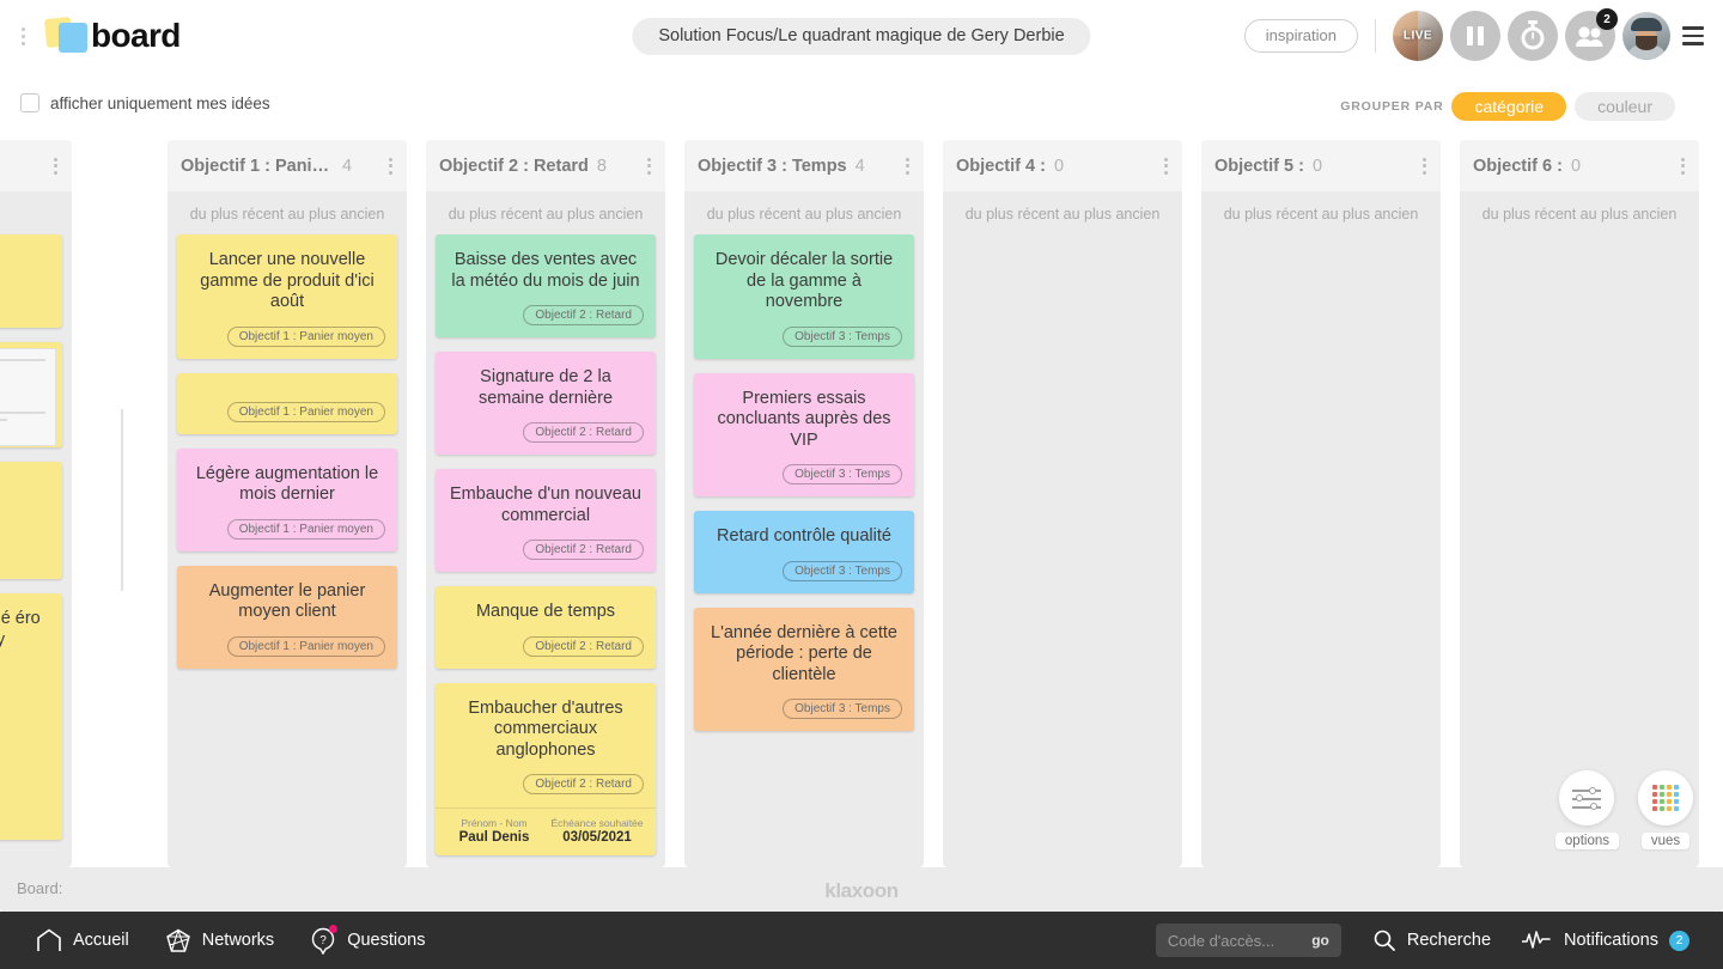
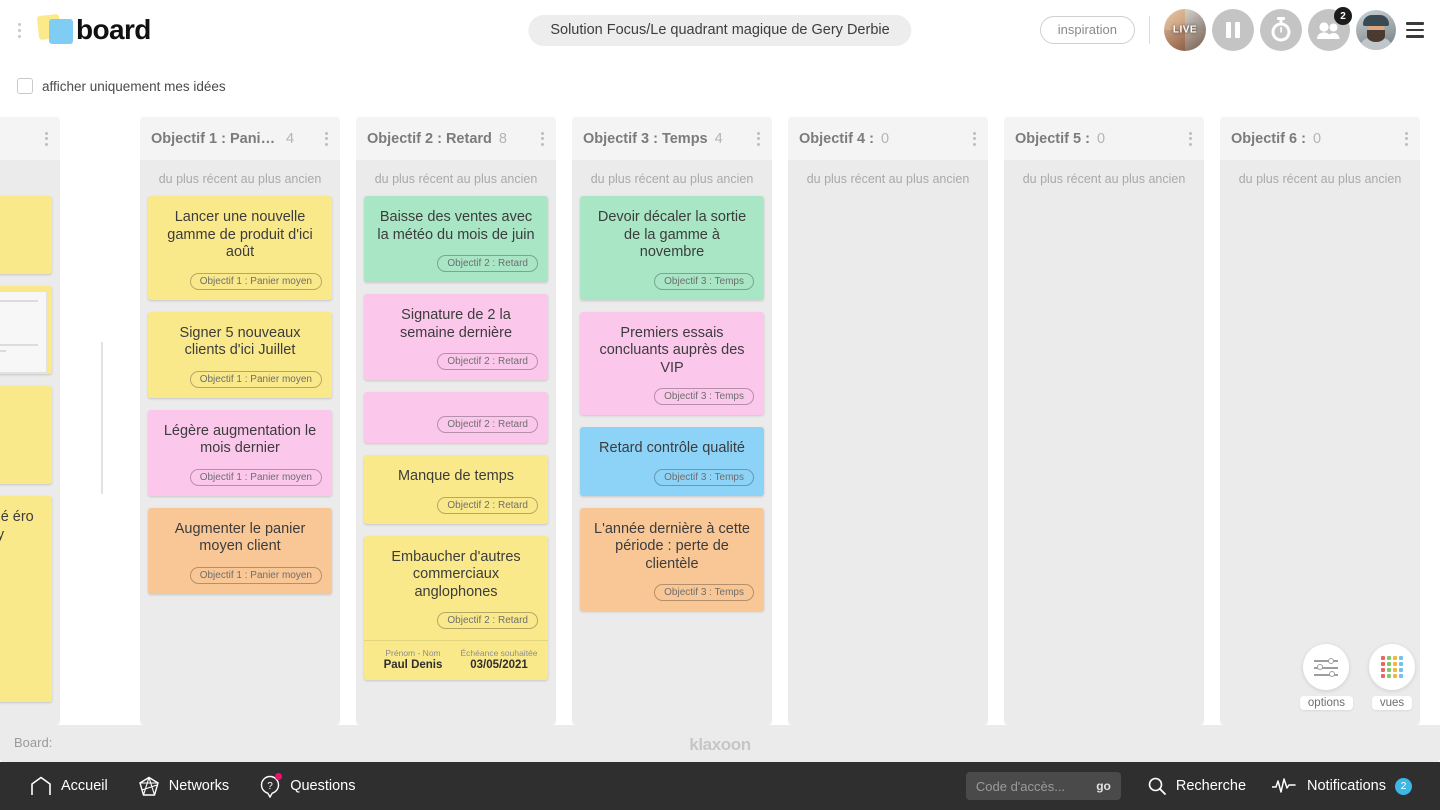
  board
  Solution Focus/Le quadrant magique de Gery Derbie
  inspiration
  LIVE
  2
  afficher uniquement mes idées
- GROUPER PAR
- catégorie
- couleur
  Objectif 1 : Panier
  4
  du plus récent au plus ancien
  Lancer une nouvelle gamme de produit d'ici août
  Objectif 1 : Panier moyen
+ Signer 5 nouveaux clients d'ici Juillet
  Objectif 1 : Panier moyen
  Légère augmentation le mois dernier
  Objectif 1 : Panier moyen
  Augmenter le panier moyen client
  Objectif 1 : Panier moyen
  Objectif 2 : Retard
  8
  du plus récent au plus ancien
  Baisse des ventes avec la météo du mois de juin
  Objectif 2 : Retard
  Signature de 2 la semaine dernière
  Objectif 2 : Retard
- Embauche d'un nouveau commercial
  Objectif 2 : Retard
  Manque de temps
  Objectif 2 : Retard
  Embaucher d'autres commerciaux anglophones
  Objectif 2 : Retard
  Prénom - Nom
  Paul Denis
  Échéance souhaitée
  03/05/2021
  Objectif 3 : Temps
  4
  du plus récent au plus ancien
  Devoir décaler la sortie de la gamme à novembre
  Objectif 3 : Temps
  Premiers essais concluants auprès des VIP
  Objectif 3 : Temps
  Retard contrôle qualité
  Objectif 3 : Temps
  L'année dernière à cette période : perte de clientèle
  Objectif 3 : Temps
  Objectif 4 :
  0
  du plus récent au plus ancien
  Objectif 5 :
  0
  du plus récent au plus ancien
  Objectif 6 :
  0
  du plus récent au plus ancien
  options
  vues
  Board:
  klaxoon
  Accueil
  Networks
  ?
  Questions
  Code d'accès...
  go
  Recherche
  Notifications
  2
